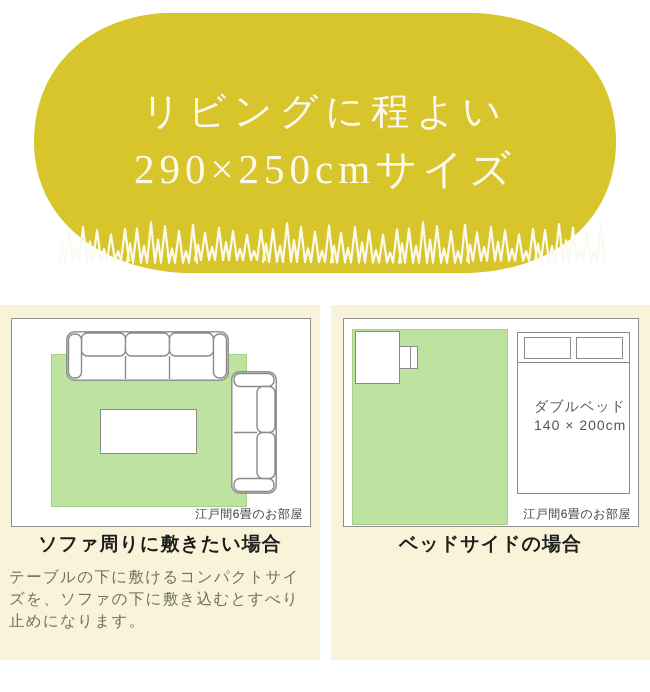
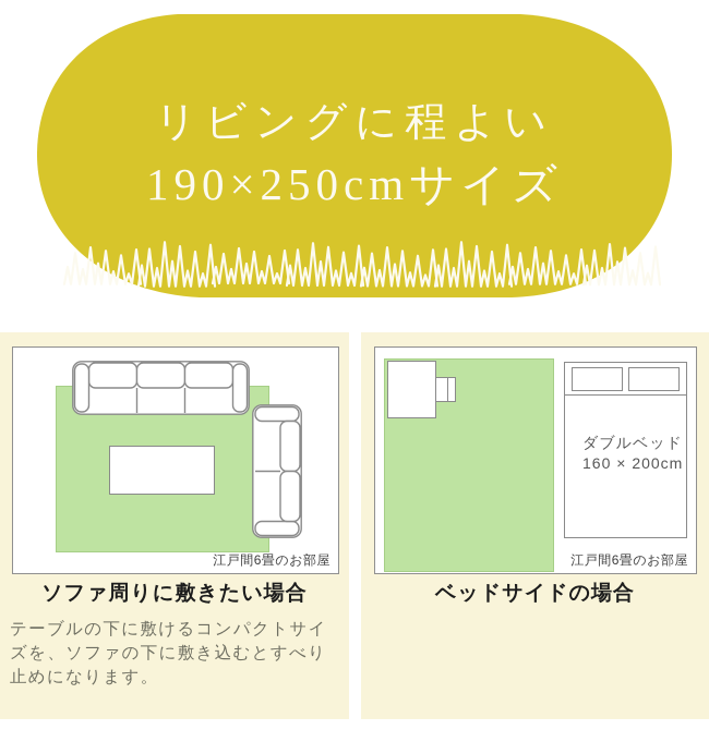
  リビングに程よい
- 290×250cmサイズ
+ 190×250cmサイズ
  江戸間6畳のお部屋
  ソファ周りに敷きたい場合
  テーブルの下に敷けるコンパクトサイ
  ズを、ソファの下に敷き込むとすべり
  止めになります。
  ダブルベッド
- 140 × 200cm
+ 160 × 200cm
  江戸間6畳のお部屋
  ベッドサイドの場合
